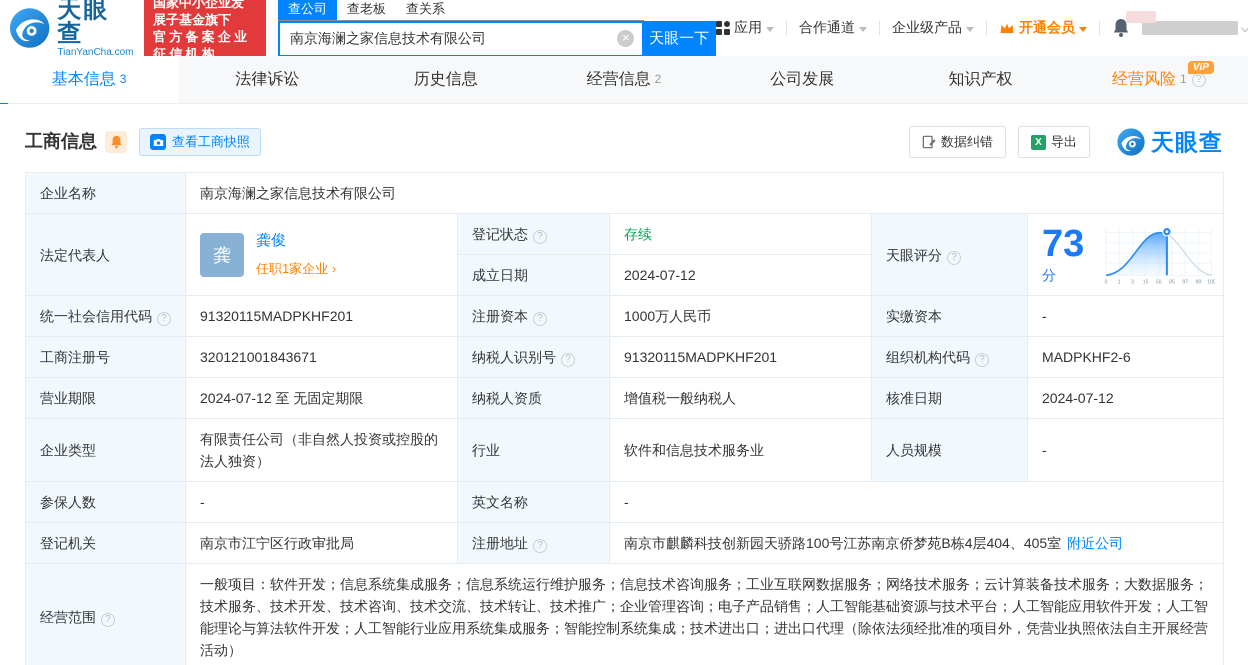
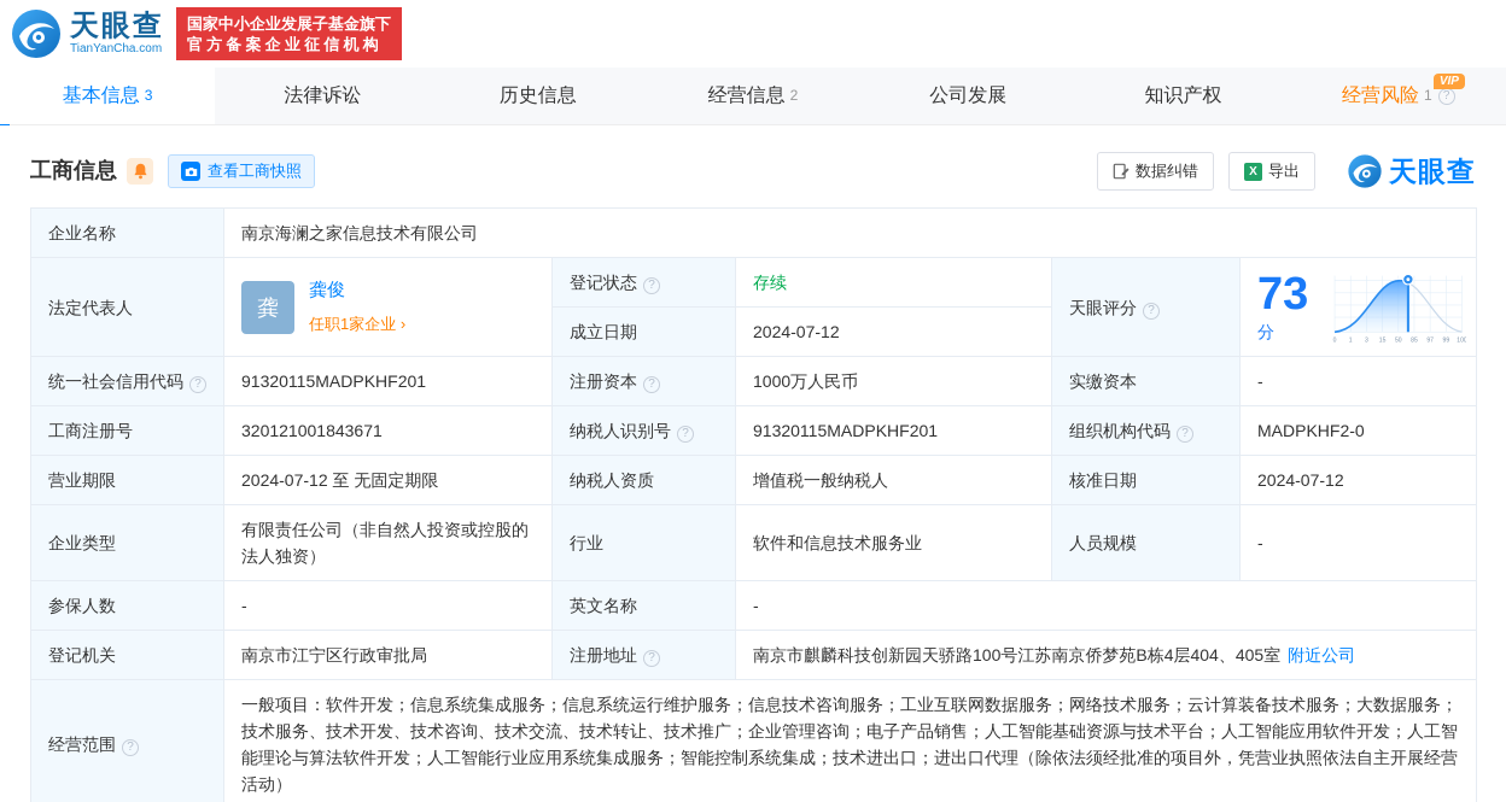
  天眼查
  TianYanCha.com
  国家中小企业发展子基金旗下
  官方备案企业征信机构
- 查公司
- 查老板
- 查关系
- 南京海澜之家信息技术有限公司
- ×
- 天眼一下
- 应用
- 合作通道
- 企业级产品
- 开通会员
  基本信息
  3
  法律诉讼
  历史信息
  经营信息
  2
  公司发展
  知识产权
  VIP
  经营风险
  1
  ?
  工商信息
  查看工商快照
  数据纠错
  X
  导出
  天眼查
  企业名称	南京海澜之家信息技术有限公司
  成立日期	2024-07-12
  统一社会信用代码 ?	91320115MADPKHF201	注册资本 ?	1000万人民币	实缴资本	-
- 工商注册号	320121001843671	纳税人识别号 ?	91320115MADPKHF201	组织机构代码 ?	MADPKHF2-6
+ 工商注册号	320121001843671	纳税人识别号 ?	91320115MADPKHF201	组织机构代码 ?	MADPKHF2-0
  营业期限	2024-07-12 至 无固定期限	纳税人资质	增值税一般纳税人	核准日期	2024-07-12
  企业类型	有限责任公司（非自然人投资或控股的法人独资）	行业	软件和信息技术服务业	人员规模	-
  参保人数	-	英文名称	-
  登记机关	南京市江宁区行政审批局	注册地址 ?	南京市麒麟科技创新园天骄路100号江苏南京侨梦苑B栋4层404、405室 附近公司
  经营范围 ?	一般项目：软件开发；信息系统集成服务；信息系统运行维护服务；信息技术咨询服务；工业互联网数据服务；网络技术服务；云计算装备技术服务；大数据服务；技术服务、技术开发、技术咨询、技术交流、技术转让、技术推广；企业管理咨询；电子产品销售；人工智能基础资源与技术平台；人工智能应用软件开发；人工智能理论与算法软件开发；人工智能行业应用系统集成服务；智能控制系统集成；技术进出口；进出口代理（除依法须经批准的项目外，凭营业执照依法自主开展经营活动）
